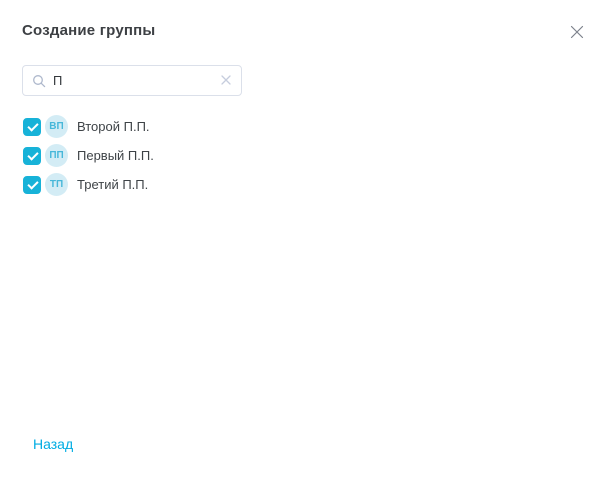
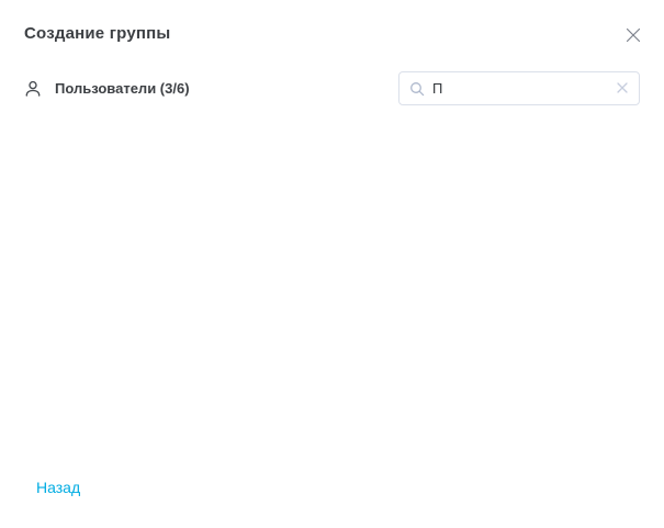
  Создание группы
+ Пользователи (3/6)
  П
- ВП
- Второй П.П.
- ПП
- Первый П.П.
- ТП
- Третий П.П.
  Назад
